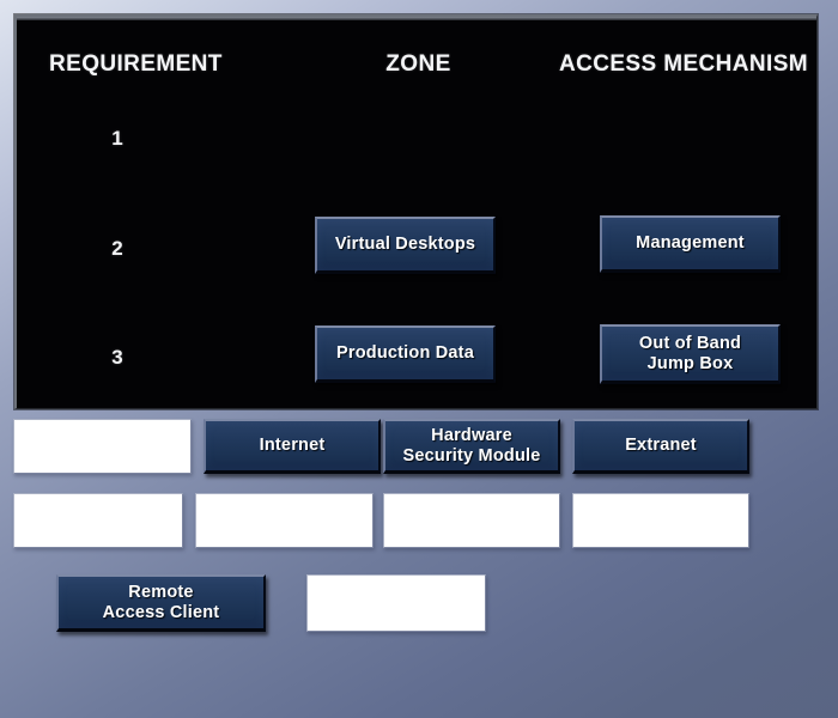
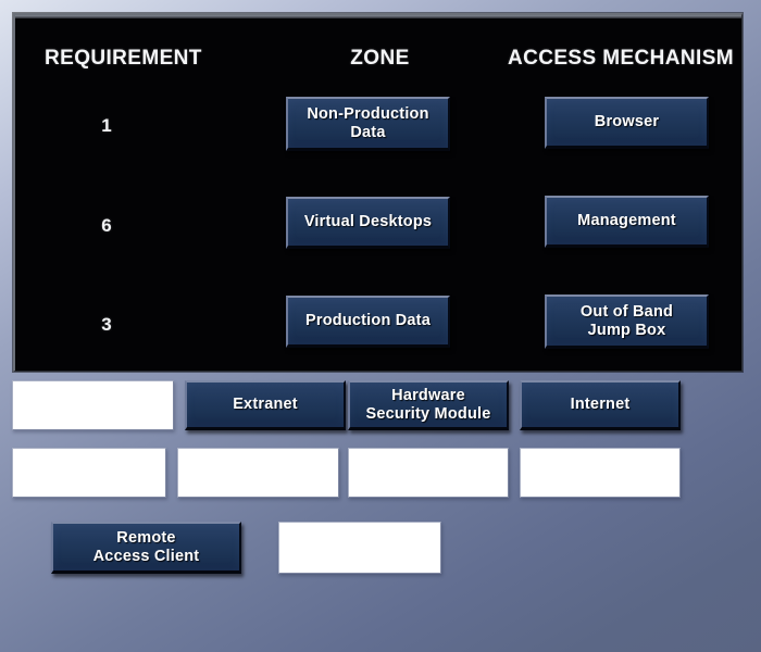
  REQUIREMENT
  ZONE
  ACCESS MECHANISM
  1
+ Non-Production
+ Data
+ Browser
- 2
+ 6
  Virtual Desktops
  Management
  3
  Production Data
  Out of Band
  Jump Box
- Internet
+ Extranet
  Hardware
  Security Module
- Extranet
+ Internet
  Remote
  Access Client
